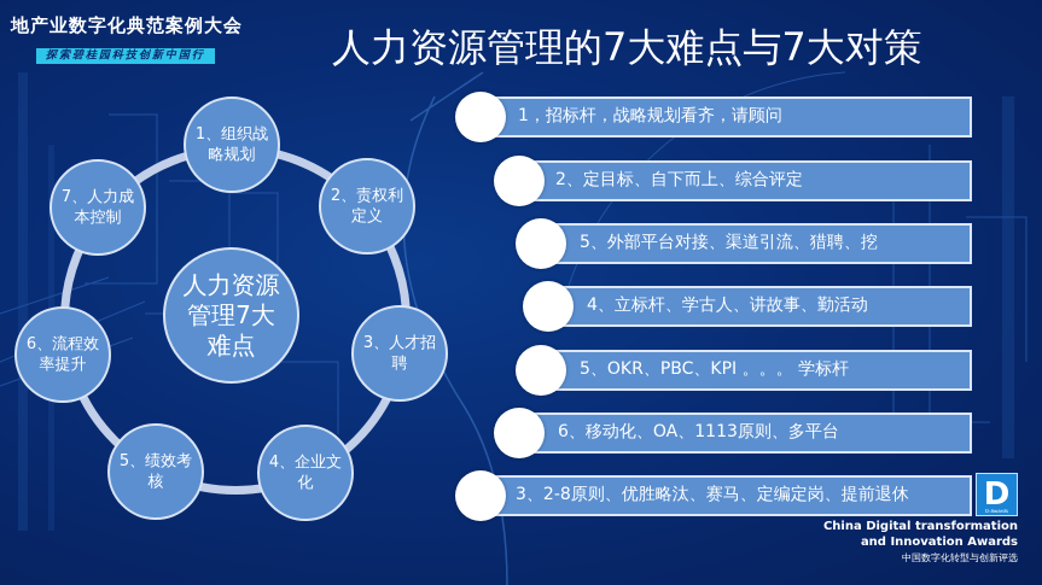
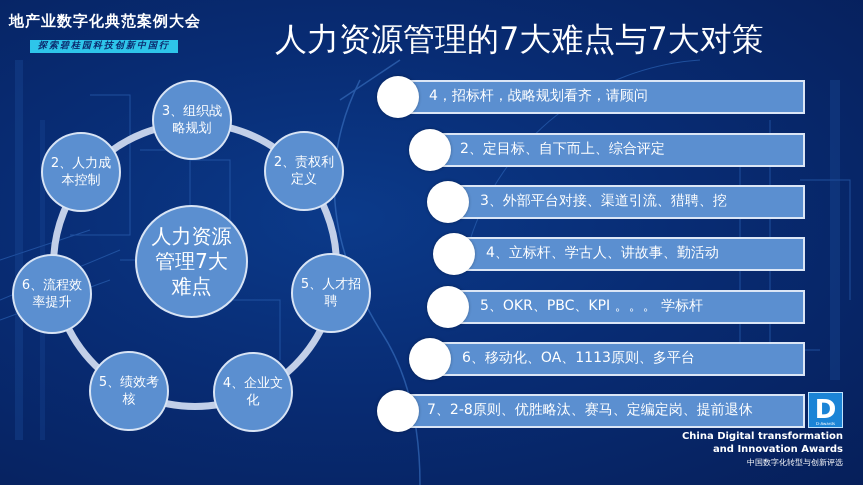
  地产业数字化典范案例大会
  探索碧桂园科技创新中国行
  人力资源管理的7大难点与7大对策
  人力资源管理7大难点
- 1、组织战略规划
+ 3、组织战略规划
  2、责权利定义
- 3、人才招聘
+ 5、人才招聘
  4、企业文化
  5、绩效考核
  6、流程效率提升
- 7、人力成本控制
+ 2、人力成本控制
- 1，招标杆，战略规划看齐，请顾问
+ 4，招标杆，战略规划看齐，请顾问
  2、定目标、自下而上、综合评定
- 5、外部平台对接、渠道引流、猎聘、挖
+ 3、外部平台对接、渠道引流、猎聘、挖
  4、立标杆、学古人、讲故事、勤活动
  5、OKR、PBC、KPI 。。。 学标杆
  6、移动化、OA、1113原则、多平台
- 3、2-8原则、优胜略汰、赛马、定编定岗、提前退休
+ 7、2-8原则、优胜略汰、赛马、定编定岗、提前退休
  D
  China Digital transformation
  and Innovation Awards
  中国数字化转型与创新评选
